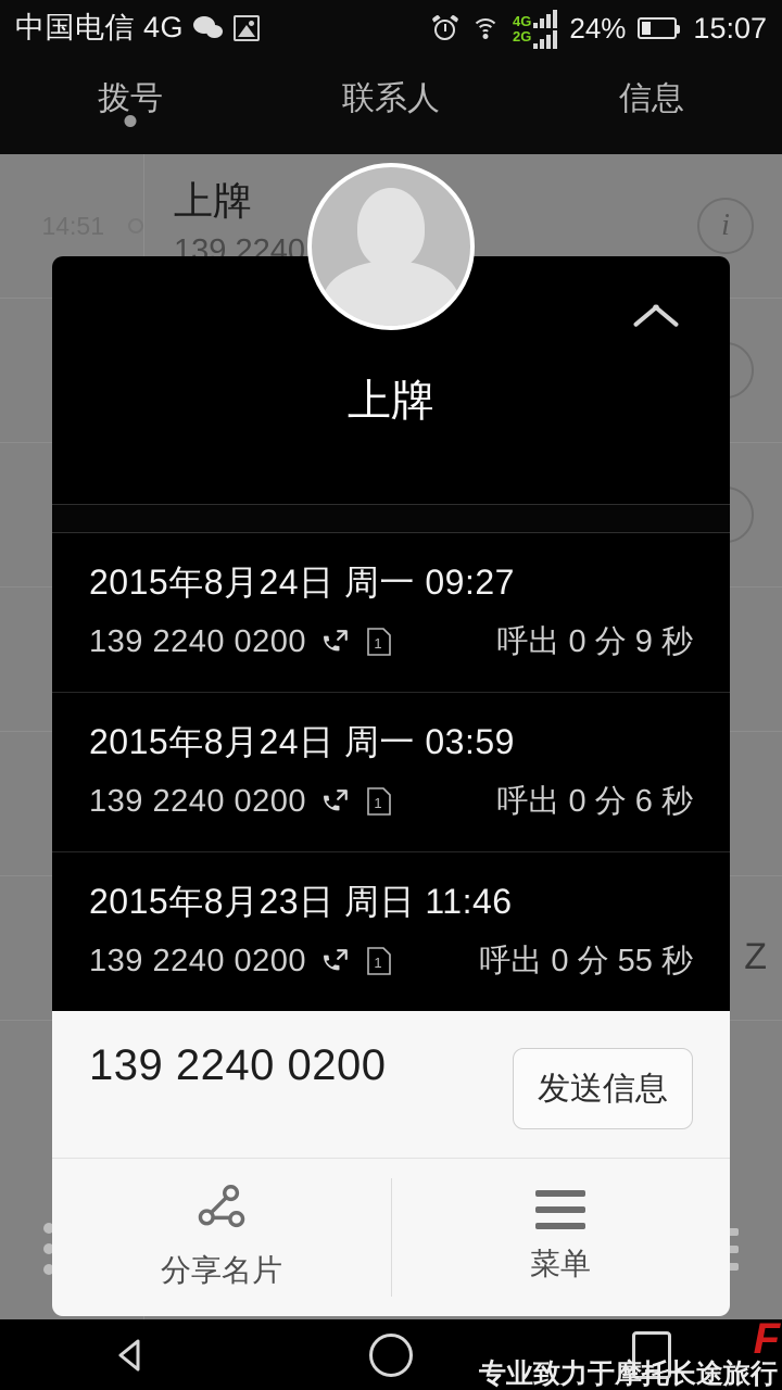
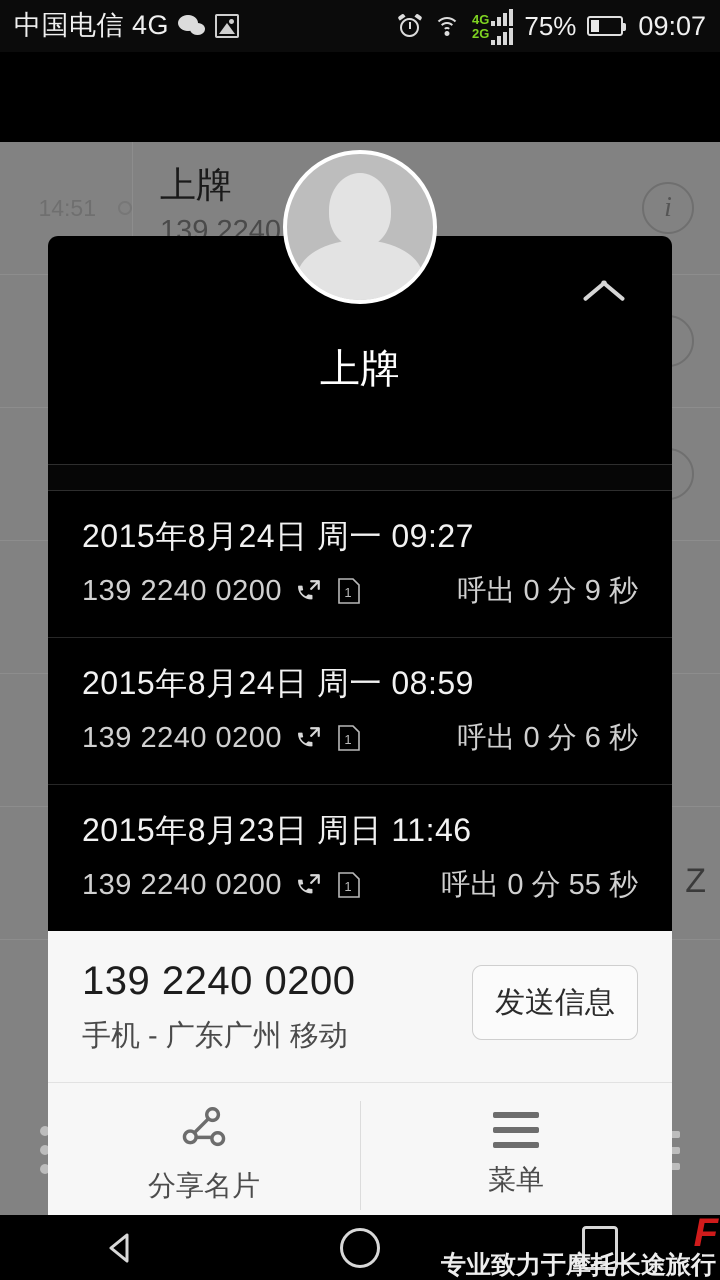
  中国电信 4G
  4G
  2G
- 24%
+ 75%
- 15:07
+ 09:07
- 拨号
- 联系人
- 信息
  上牌
  i
  Z
  上牌
  2015年8月24日 周一 09:27
  139 2240 0200
  1
  呼出 0 分 9 秒
- 2015年8月24日 周一 03:59
+ 2015年8月24日 周一 08:59
  139 2240 0200
  1
  呼出 0 分 6 秒
  2015年8月23日 周日 11:46
  139 2240 0200
  1
  呼出 0 分 55 秒
  139 2240 0200
+ 手机 - 广东广州 移动
  发送信息
  分享名片
  菜单
  F
  专业致力于摩托长途旅行
